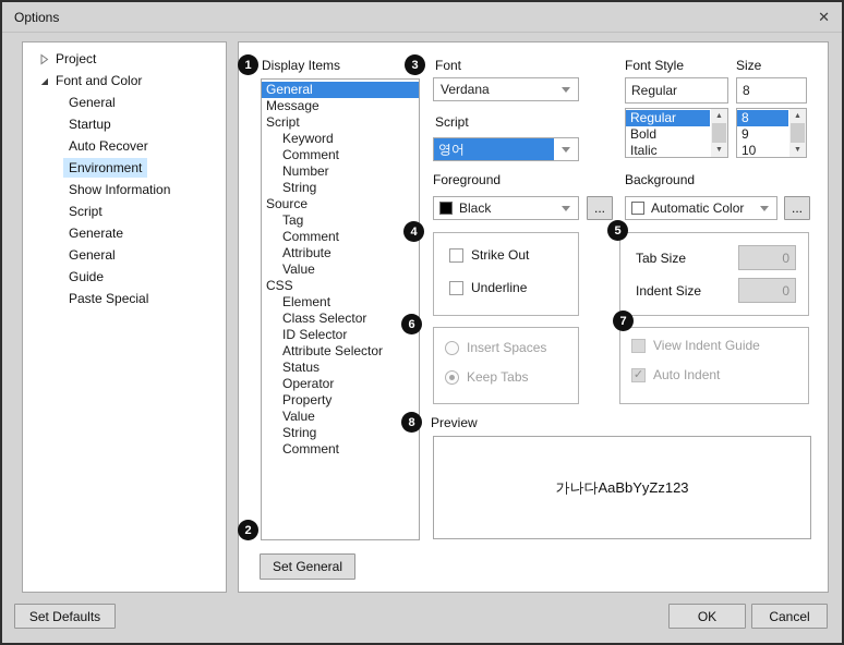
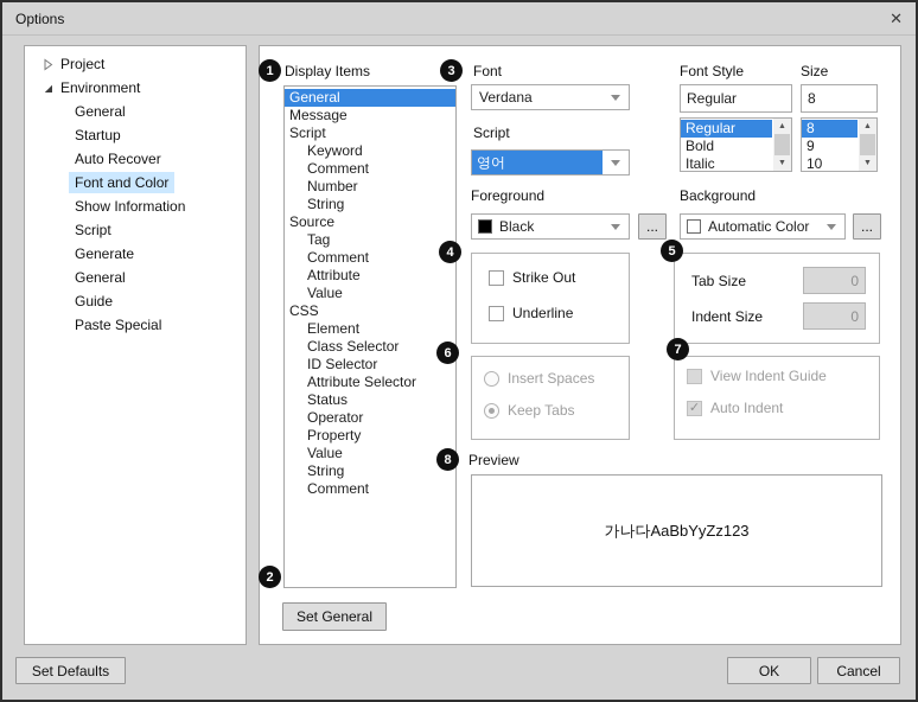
  Options
  ✕
  Project
- Font and Color
+ Environment
  General
  Startup
  Auto Recover
- Environment
+ Font and Color
  Show Information
  Script
  Generate
  General
  Guide
  Paste Special
  1
  2
  3
  4
  5
  6
  7
  8
  Display Items
  General
  Message
  Script
  Keyword
  Comment
  Number
  String
  Source
  Tag
  Comment
  Attribute
  Value
  CSS
  Element
  Class Selector
  ID Selector
  Attribute Selector
  Status
  Operator
  Property
  Value
  String
  Comment
  Set General
  Font
  Verdana
  Script
  영어
  Font Style
  Regular
  Regular
  Bold
  Italic
  Size
  8
  8
  9
  10
  Foreground
  Black
  ...
  Background
  Automatic Color
  ...
  Strike Out
  Underline
  Tab Size
  0
  Indent Size
  0
  Insert Spaces
  Keep Tabs
  View Indent Guide
  ✓
  Auto Indent
  Preview
  가나다AaBbYyZz123
  Set Defaults
  OK
  Cancel
